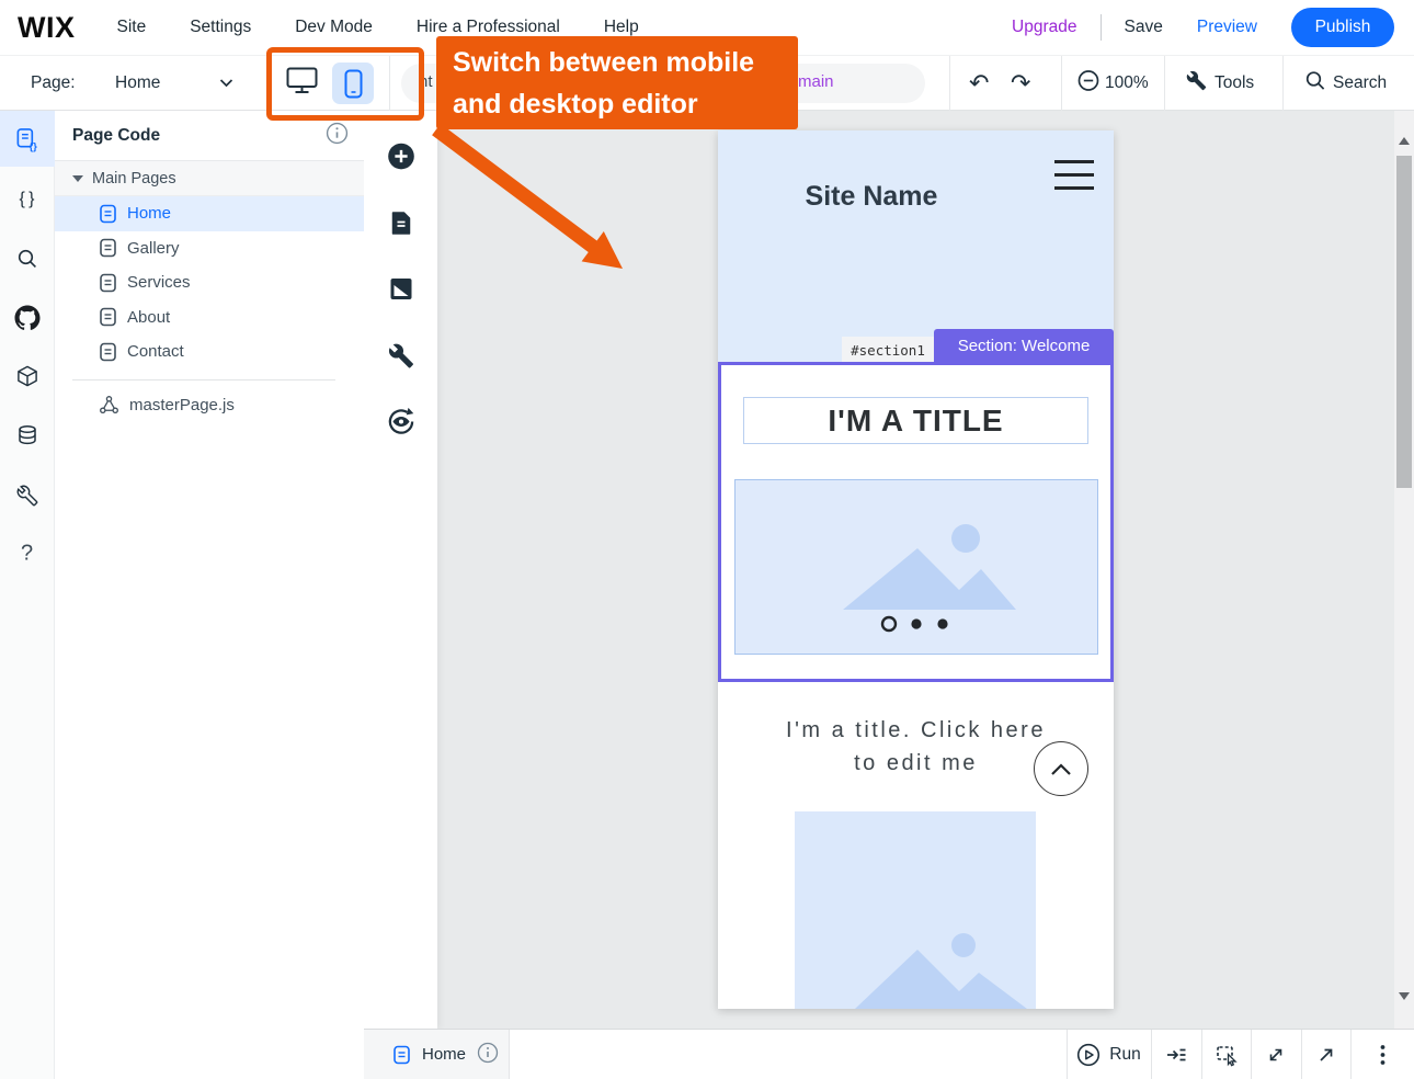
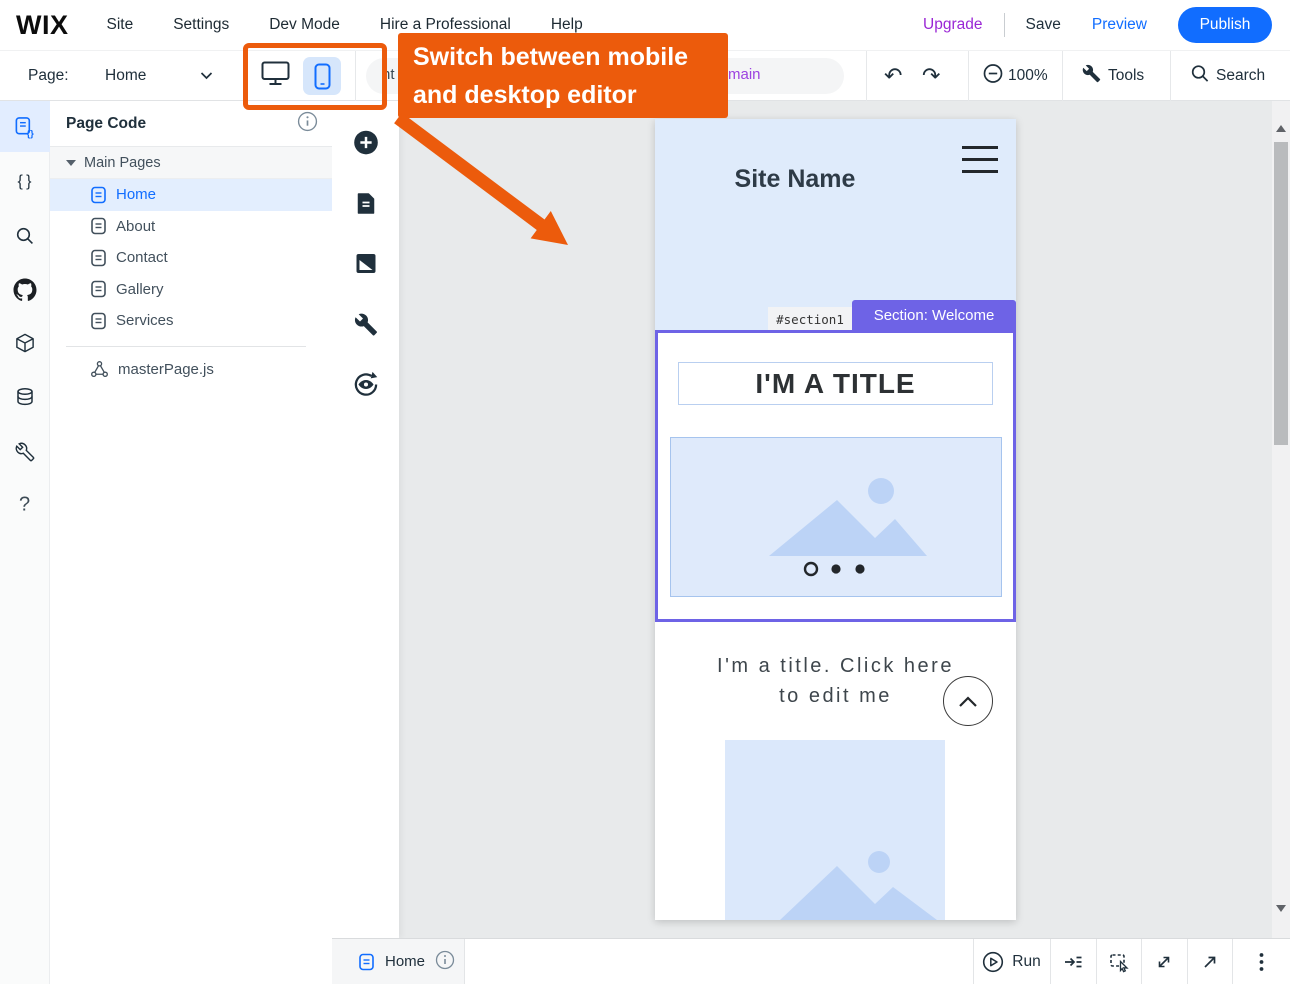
  WIX
  Site
  Settings
  Dev Mode
  Hire a Professional
  Help
  Upgrade
  Save
  Preview
  Publish
  Page:
  Home
  ht
  main
  ↶
  ↷
  100%
  Tools
  Search
  {}
  { }
  ?
  Page Code
  Main Pages
  Home
- Gallery
+ About
- Services
+ Contact
- About
+ Gallery
- Contact
+ Services
  masterPage.js
  Site Name
  #section1
  Section: Welcome
  I'M A TITLE
  I'm a title. Click here
  to edit me
  Home
  Run
  Switch between mobile
  and desktop editor
